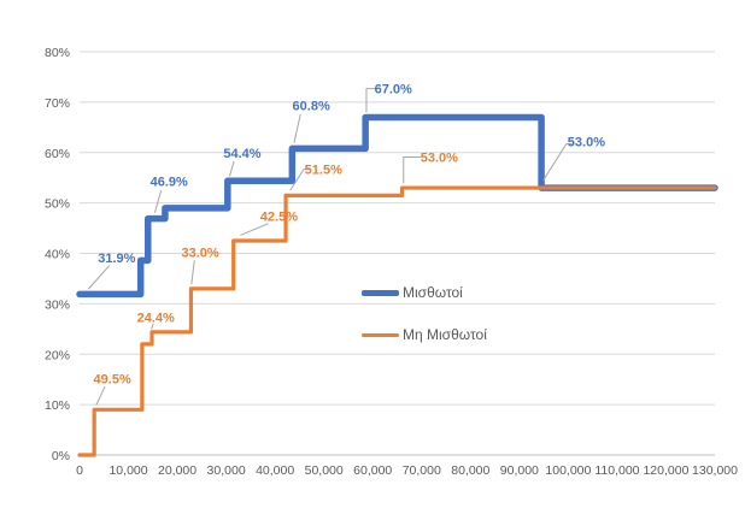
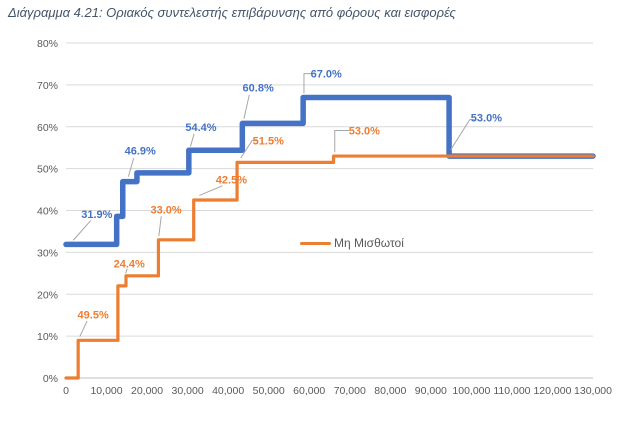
+ Διάγραμμα 4.21: Οριακός συντελεστής επιβάρυνσης από φόρους και εισφορές
  0%
  10%
  20%
  30%
  40%
  50%
  60%
  70%
  80%
  0
  10,000
  20,000
  30,000
  40,000
  50,000
  60,000
  70,000
  80,000
  90,000
  100,000
  110,000
  120,000
  130,000
  31.9%
  46.9%
  54.4%
  60.8%
  67.0%
  53.0%
  49.5%
  24.4%
  33.0%
  42.5%
  51.5%
  53.0%
- Μισθωτοί
  Μη Μισθωτοί
